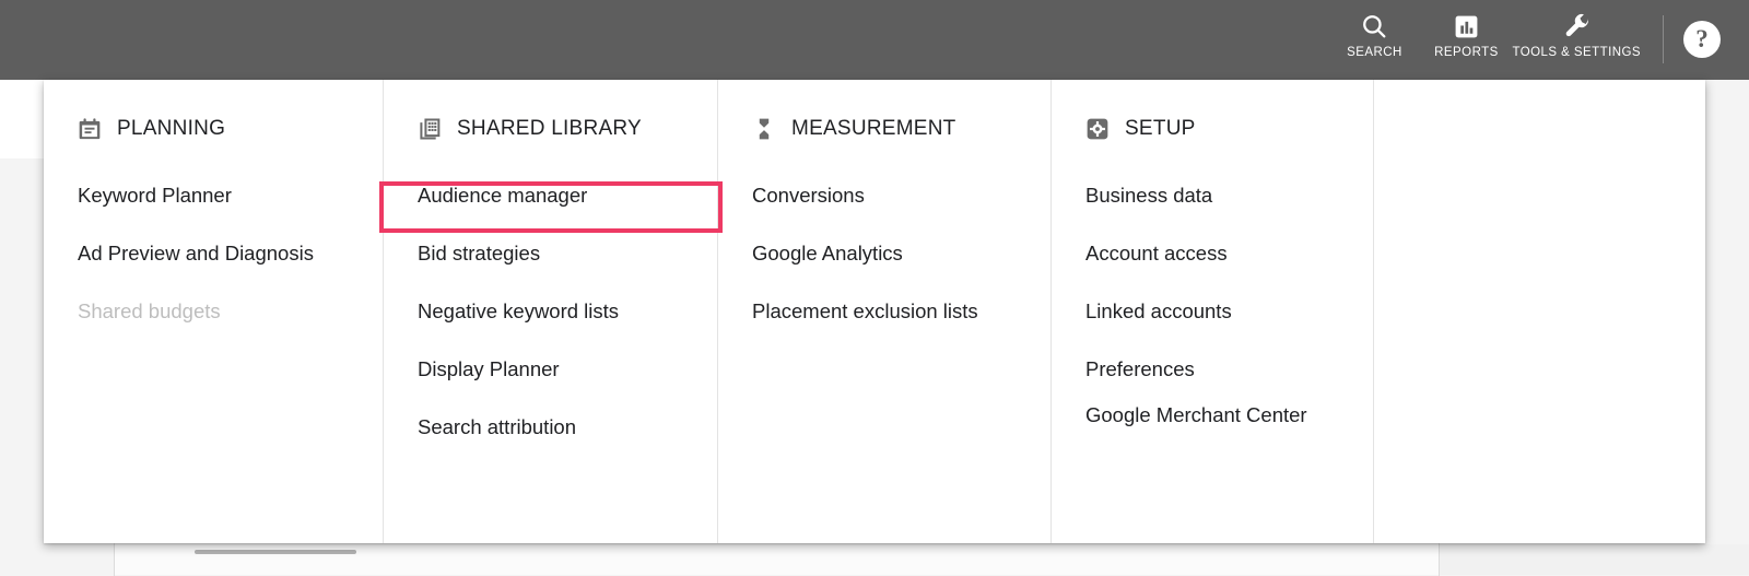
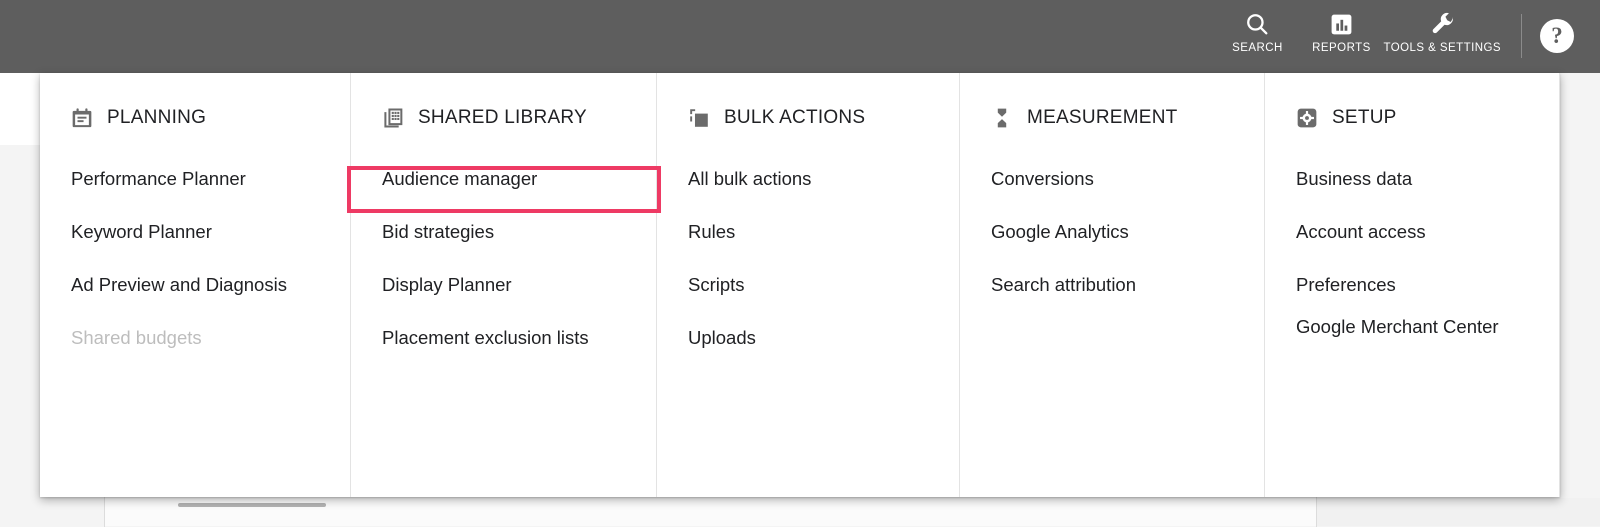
  SEARCH
  REPORTS
  TOOLS & SETTINGS
  ?
  PLANNING
+ Performance Planner
  Keyword Planner
  Ad Preview and Diagnosis
  Shared budgets
  SHARED LIBRARY
  Audience manager
  Bid strategies
- Negative keyword lists
  Display Planner
- Search attribution
+ Placement exclusion lists
+ BULK ACTIONS
+ All bulk actions
+ Rules
+ Scripts
+ Uploads
  MEASUREMENT
  Conversions
  Google Analytics
- Placement exclusion lists
+ Search attribution
  SETUP
  Business data
  Account access
- Linked accounts
  Preferences
  Google Merchant Center
